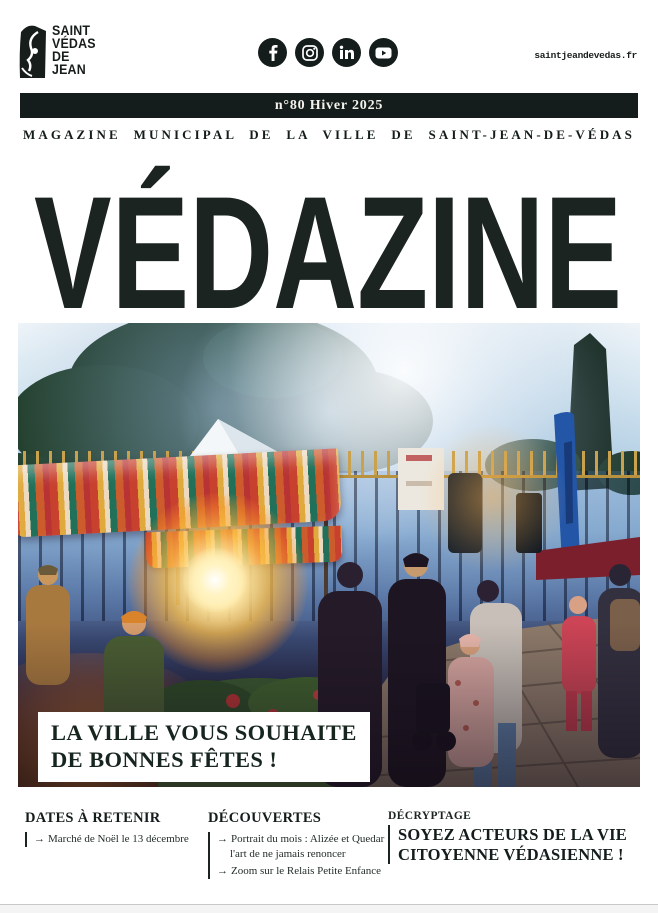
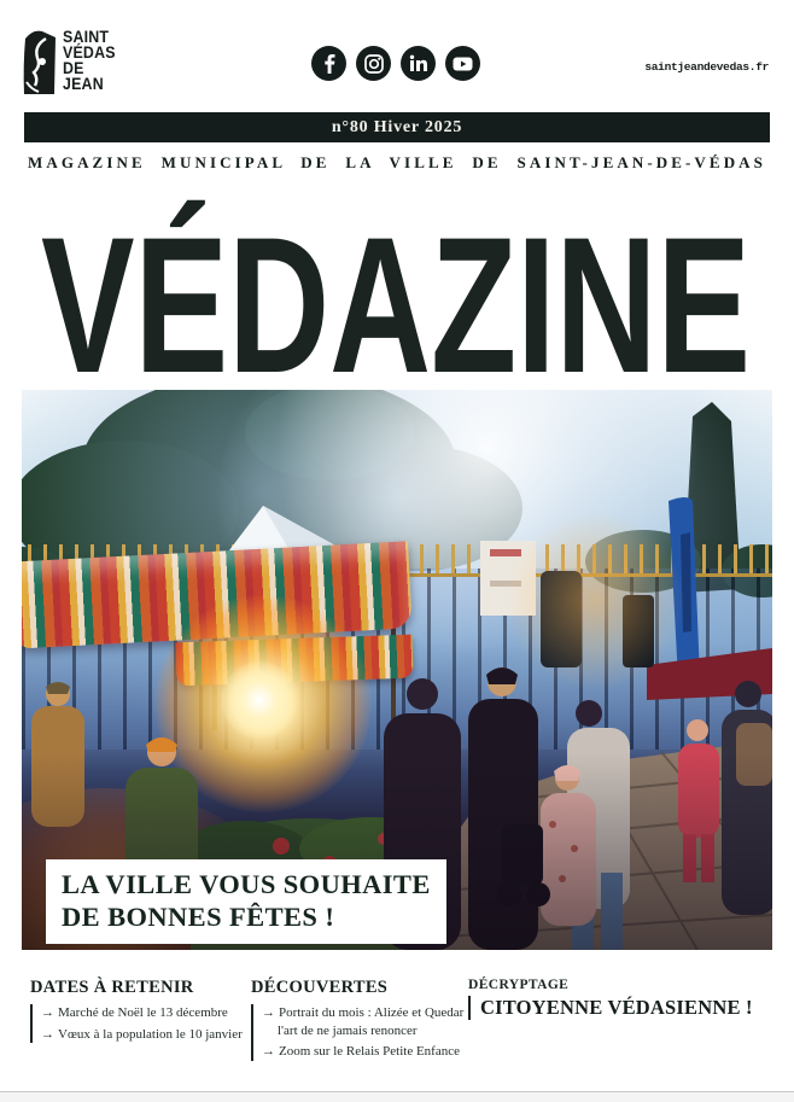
  SAINT
  VÉDAS
  DE
  JEAN
  saintjeandevedas.fr
  n°80 Hiver 2025
  MAGAZINE MUNICIPAL DE LA VILLE DE SAINT-JEAN-DE-VÉDAS
  VÉDAZINE
  LA VILLE VOUS SOUHAITE
  DE BONNES FÊTES !
  DATES À RETENIR
  → Marché de Noël le 13 décembre
+ → Vœux à la population le 10 janvier
  DÉCOUVERTES
  → Portrait du mois : Alizée et Quedar l'art de ne jamais renoncer
  → Zoom sur le Relais Petite Enfance
  DÉCRYPTAGE
- SOYEZ ACTEURS DE LA VIE
  CITOYENNE VÉDASIENNE !
